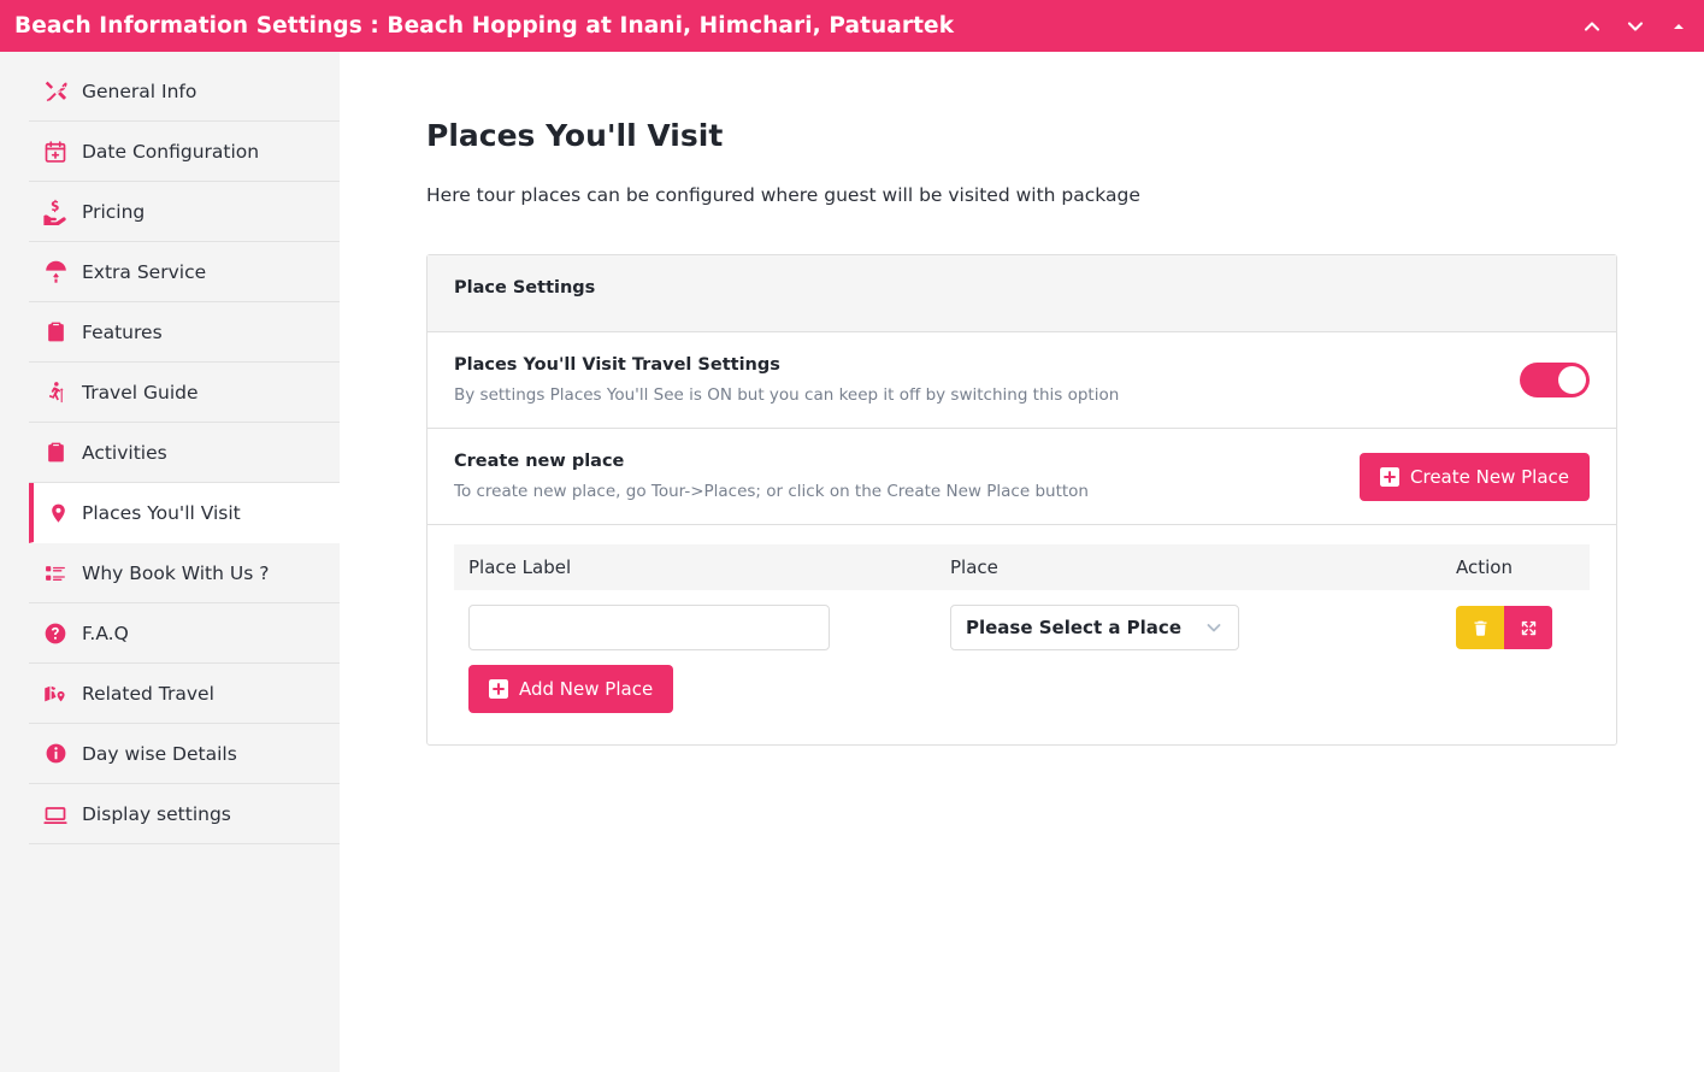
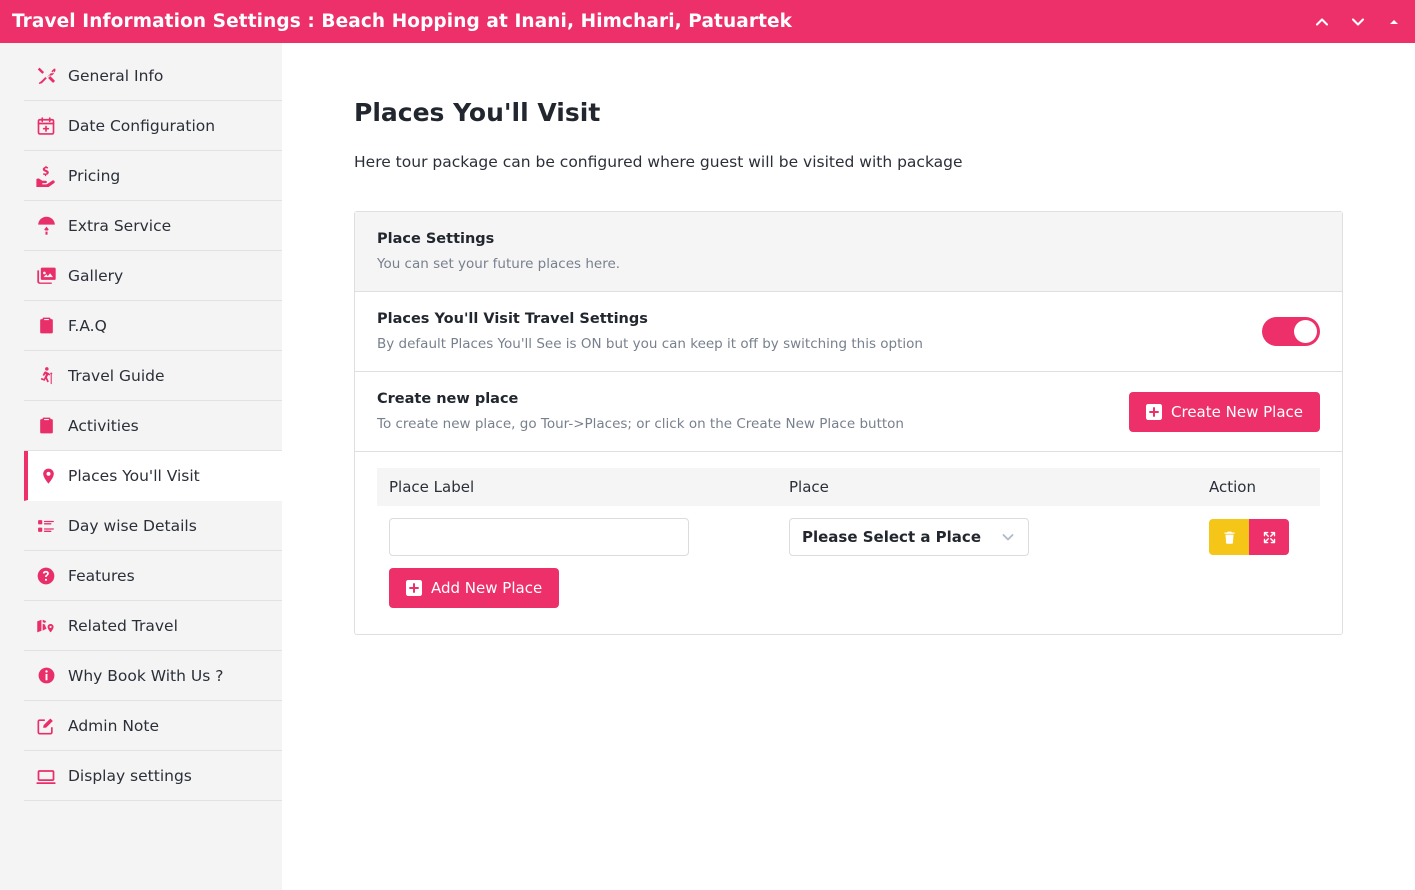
- Beach Information Settings : Beach Hopping at Inani, Himchari, Patuartek
+ Travel Information Settings : Beach Hopping at Inani, Himchari, Patuartek
  General Info
  Date Configuration
  Pricing
  Extra Service
+ Gallery
- Features
+ F.A.Q
  Travel Guide
  Activities
  Places You'll Visit
- Why Book With Us ?
+ Day wise Details
- F.A.Q
+ Features
  Related Travel
- Day wise Details
+ Why Book With Us ?
+ Admin Note
  Display settings
  Places You'll Visit
- Here tour places can be configured where guest will be visited with package
+ Here tour package can be configured where guest will be visited with package
  Place Settings
+ You can set your future places here.
  Places You'll Visit Travel Settings
- By settings Places You'll See is ON but you can keep it off by switching this option
+ By default Places You'll See is ON but you can keep it off by switching this option
  Create new place
  To create new place, go Tour->Places; or click on the Create New Place button
  Create New Place
  Place Label	Place	Action
  	Please Select a Place
  Add New Place
